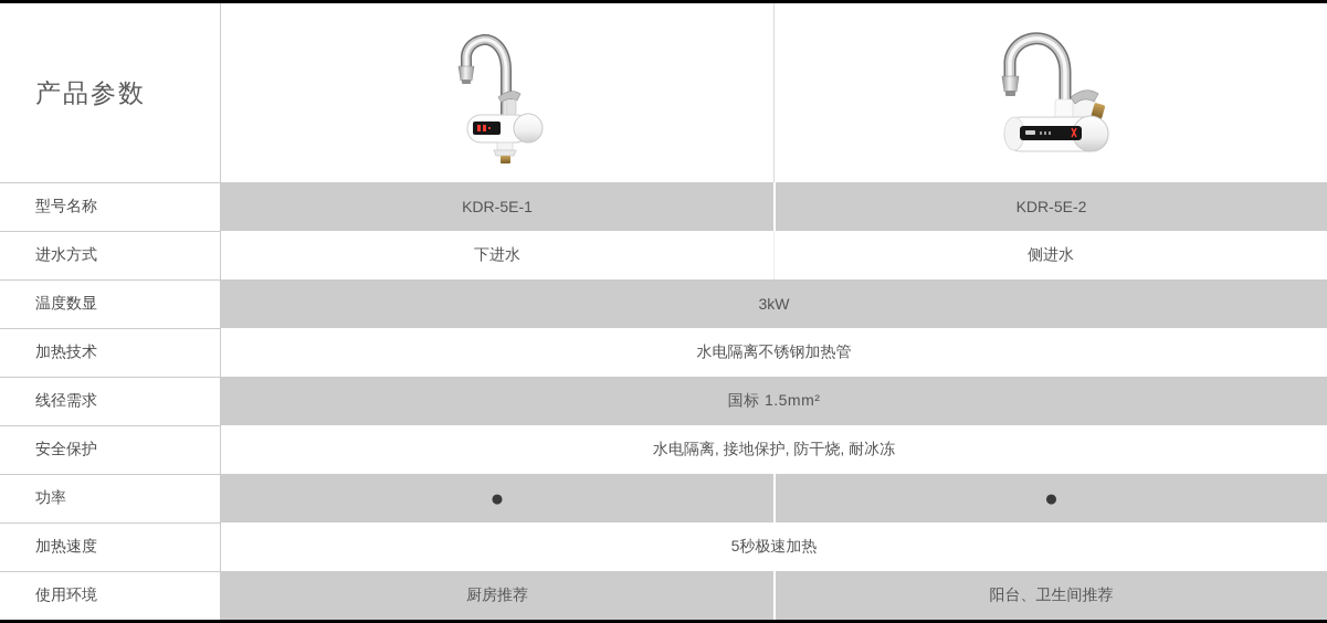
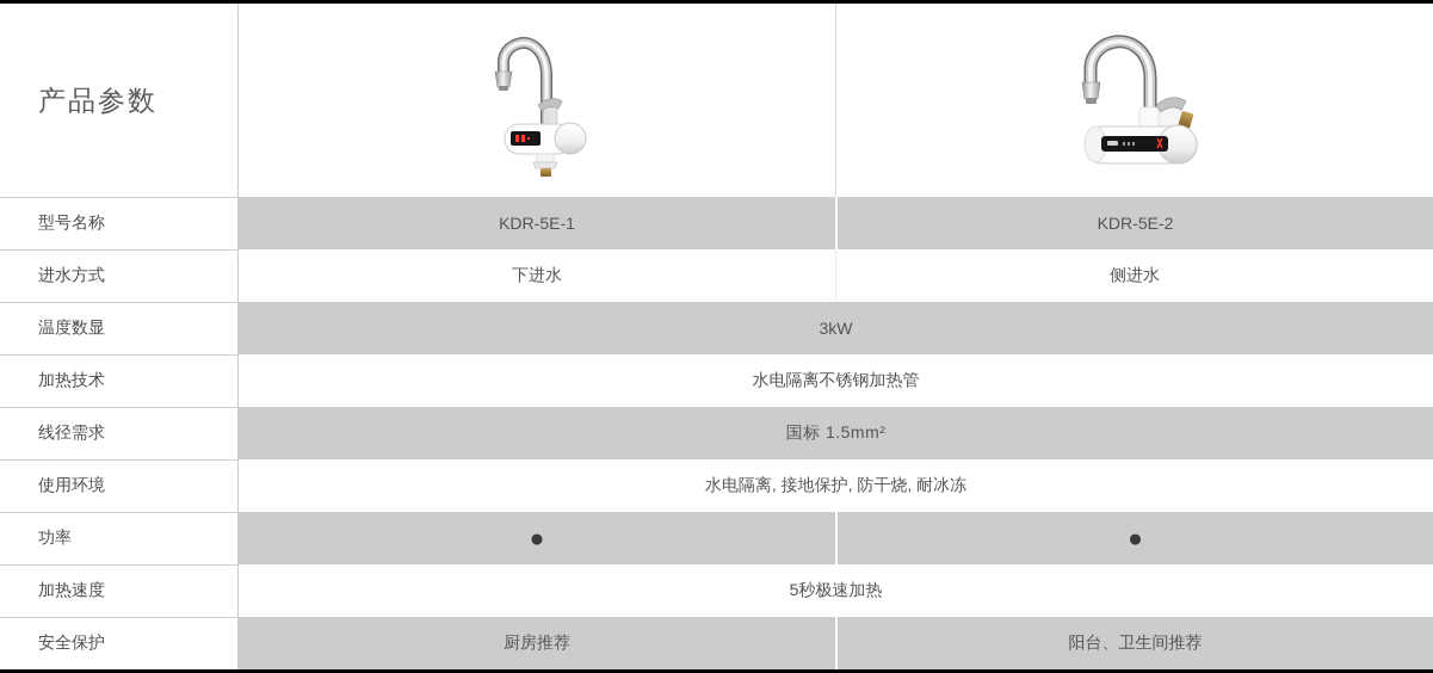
  产品参数
  型号名称
  KDR-5E-1
  KDR-5E-2
  进水方式
  下进水
  侧进水
  温度数显
  3kW
  加热技术
  水电隔离不锈钢加热管
  线径需求
  国标 1.5mm²
- 安全保护
+ 使用环境
  水电隔离, 接地保护, 防干烧, 耐冰冻
  功率
  ●
  ●
  加热速度
  5秒极速加热
- 使用环境
+ 安全保护
  厨房推荐
  阳台、卫生间推荐
